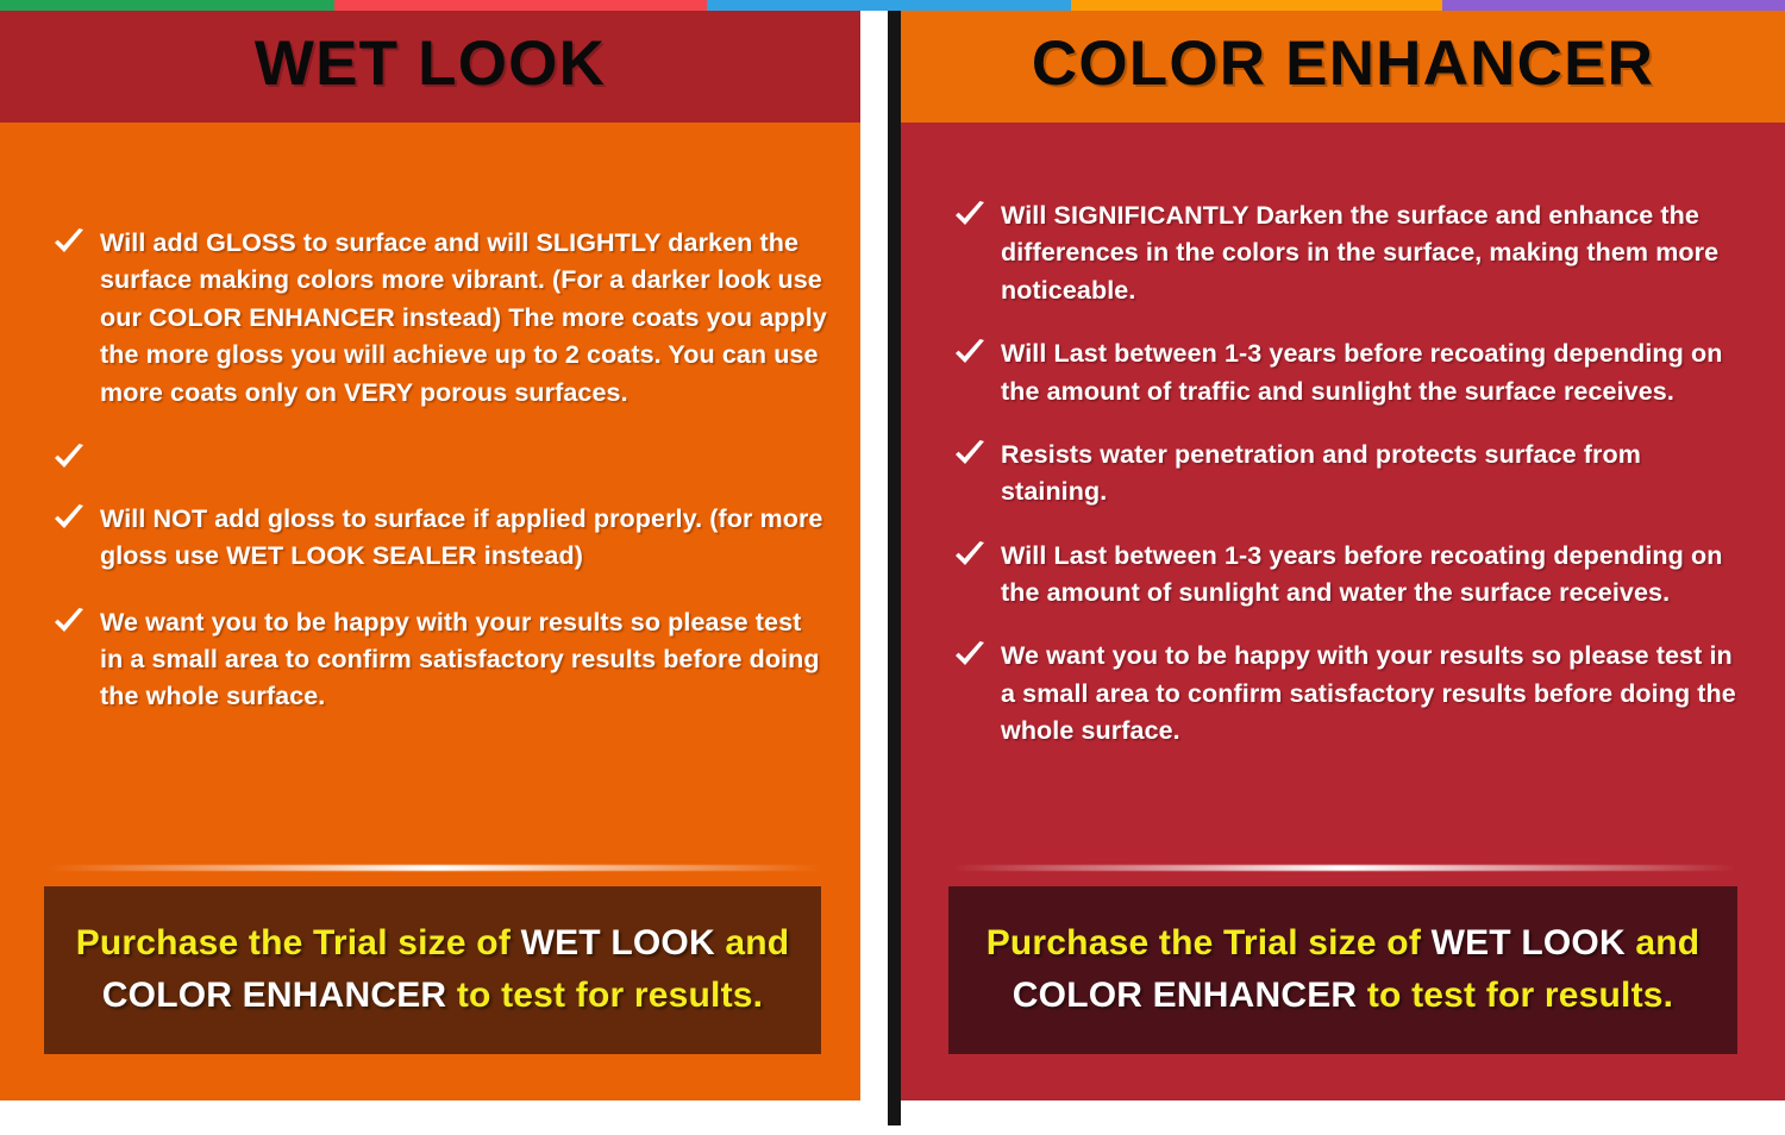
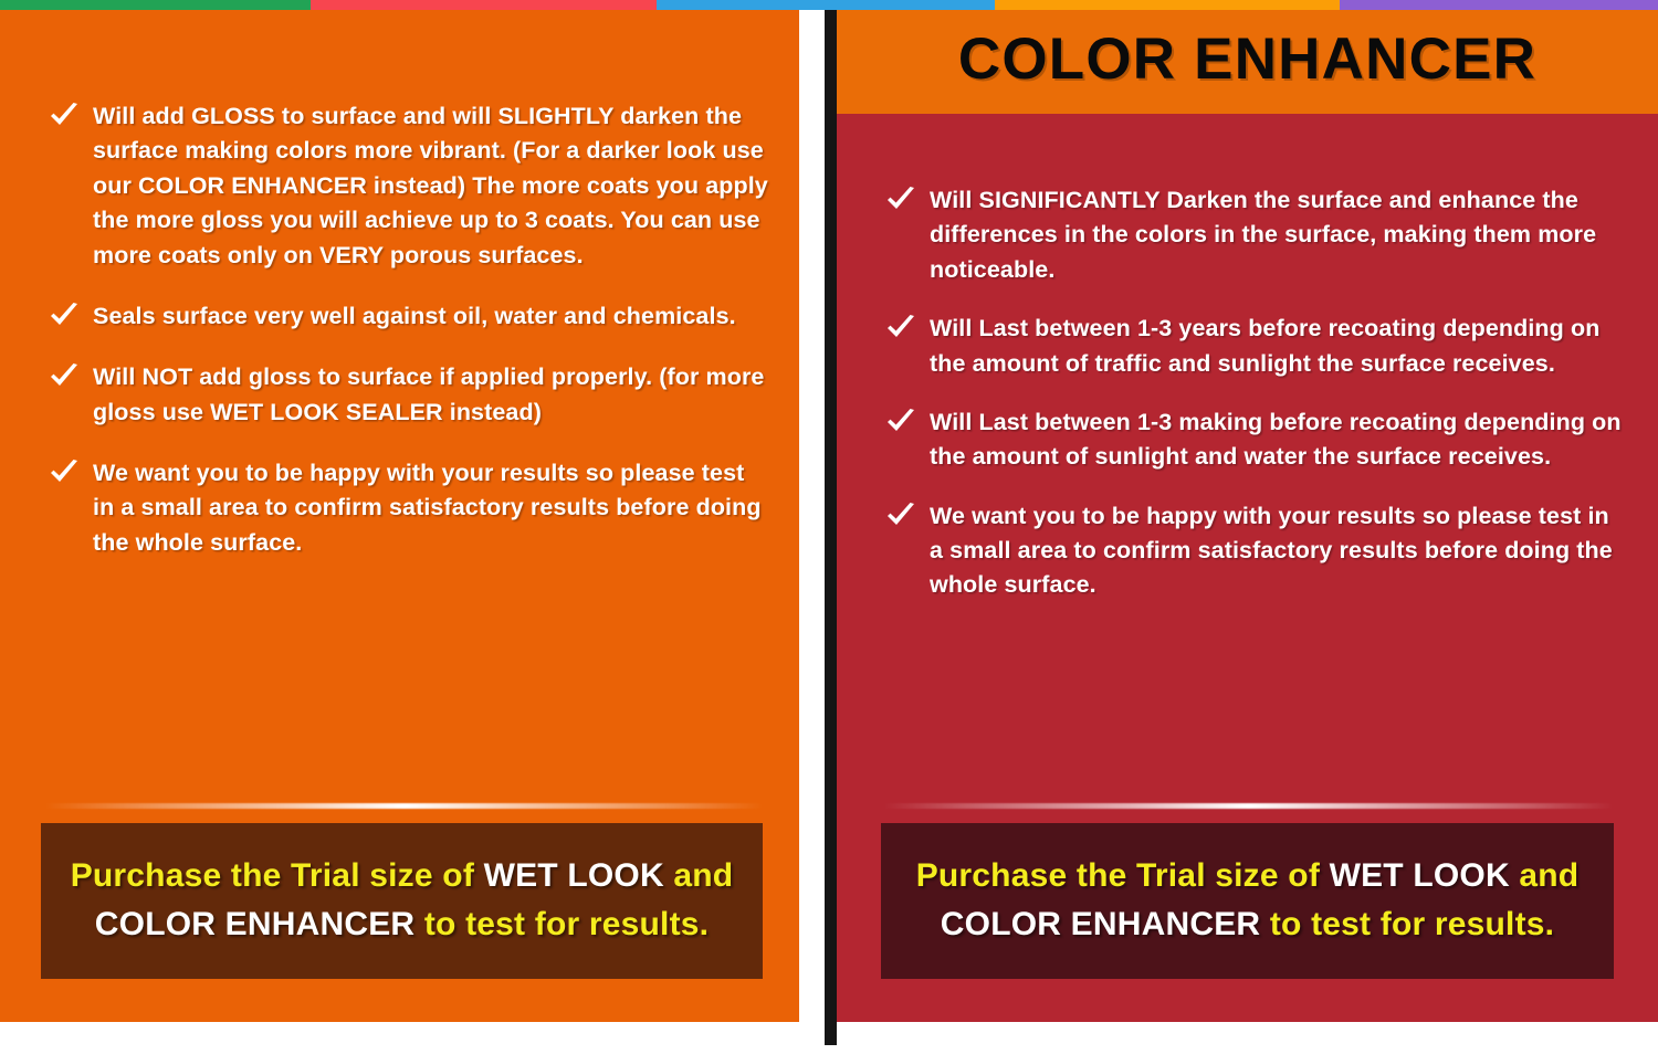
- WET LOOK
- Will add GLOSS to surface and will SLIGHTLY darken the surface making colors more vibrant. (For a darker look use our COLOR ENHANCER instead) The more coats you apply the more gloss you will achieve up to 2 coats. You can use more coats only on VERY porous surfaces.
+ Will add GLOSS to surface and will SLIGHTLY darken the surface making colors more vibrant. (For a darker look use our COLOR ENHANCER instead) The more coats you apply the more gloss you will achieve up to 3 coats. You can use more coats only on VERY porous surfaces.
+ Seals surface very well against oil, water and chemicals.
  Will NOT add gloss to surface if applied properly. (for more gloss use WET LOOK SEALER instead)
  We want you to be happy with your results so please test in a small area to confirm satisfactory results before doing the whole surface.
  Purchase the Trial size of WET LOOK and COLOR ENHANCER to test for results.
  COLOR ENHANCER
  Will SIGNIFICANTLY Darken the surface and enhance the differences in the colors in the surface, making them more noticeable.
  Will Last between 1-3 years before recoating depending on the amount of traffic and sunlight the surface receives.
- Resists water penetration and protects surface from staining.
- Will Last between 1-3 years before recoating depending on the amount of sunlight and water the surface receives.
+ Will Last between 1-3 making before recoating depending on the amount of sunlight and water the surface receives.
  We want you to be happy with your results so please test in a small area to confirm satisfactory results before doing the whole surface.
  Purchase the Trial size of WET LOOK and COLOR ENHANCER to test for results.
